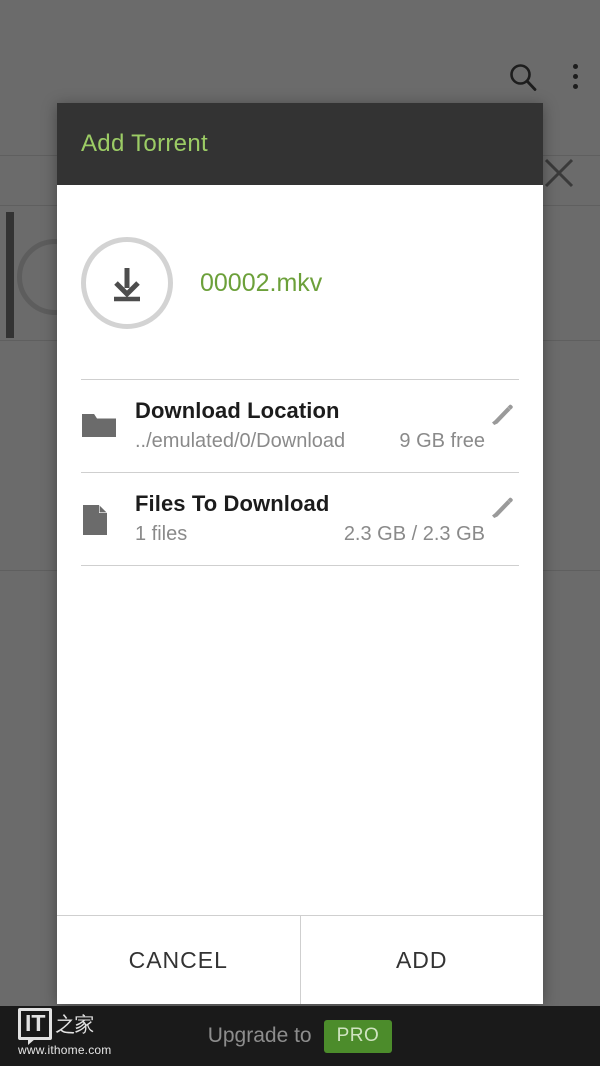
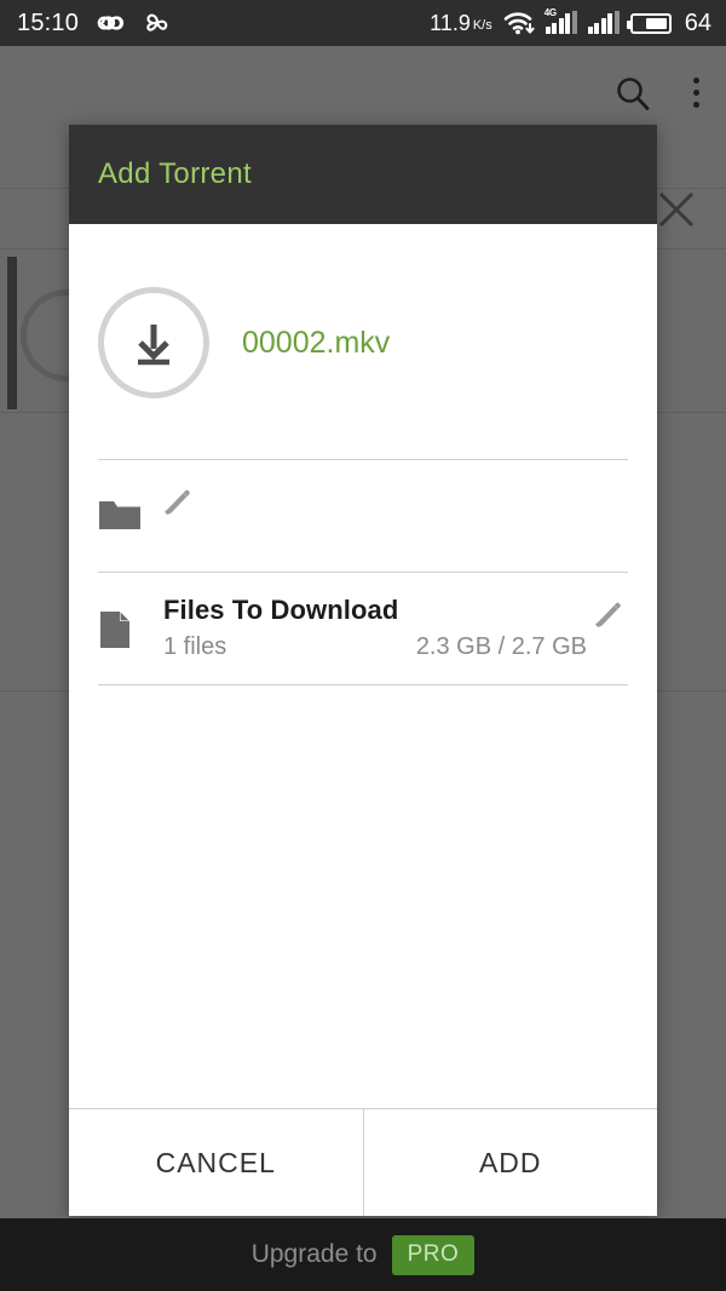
+ 15:10
+ 11.9
+ K/s
+ 4G
+ 64
  Add Torrent
  00002.mkv
- Download Location
- ../emulated/0/Download
- 9 GB free
  Files To Download
  1 files
- 2.3 GB / 2.3 GB
+ 2.3 GB / 2.7 GB
  CANCEL
  ADD
  Upgrade to
  PRO
- IT
- 之家
- www.ithome.com
